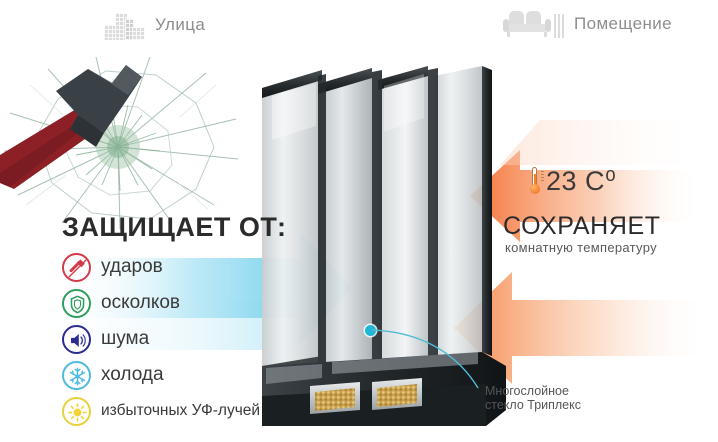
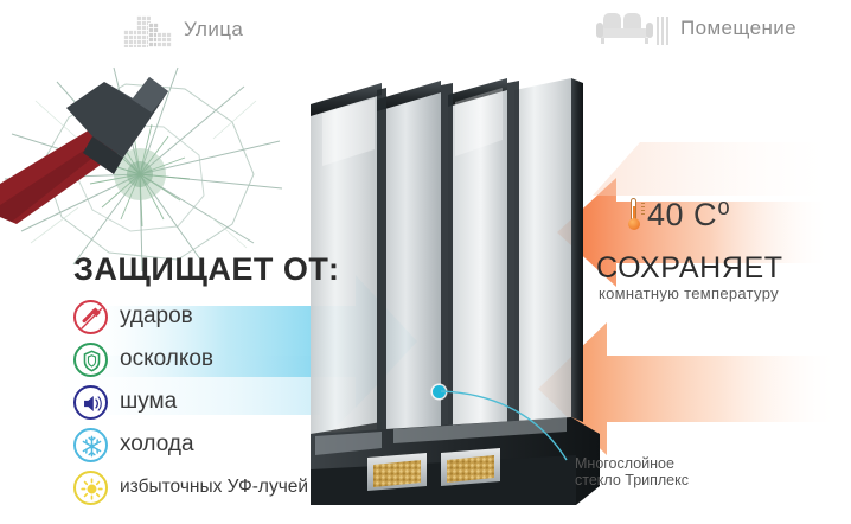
  Улица
  Помещение
  ЗАЩИЩАЕТ ОТ:
  ударов
  осколков
  шума
  холода
  избыточных УФ-лучей
- 23 C⁰
+ 40 C⁰
  СОХРАНЯЕТ
  комнатную температуру
  Многослойное
  стекло Триплекс
